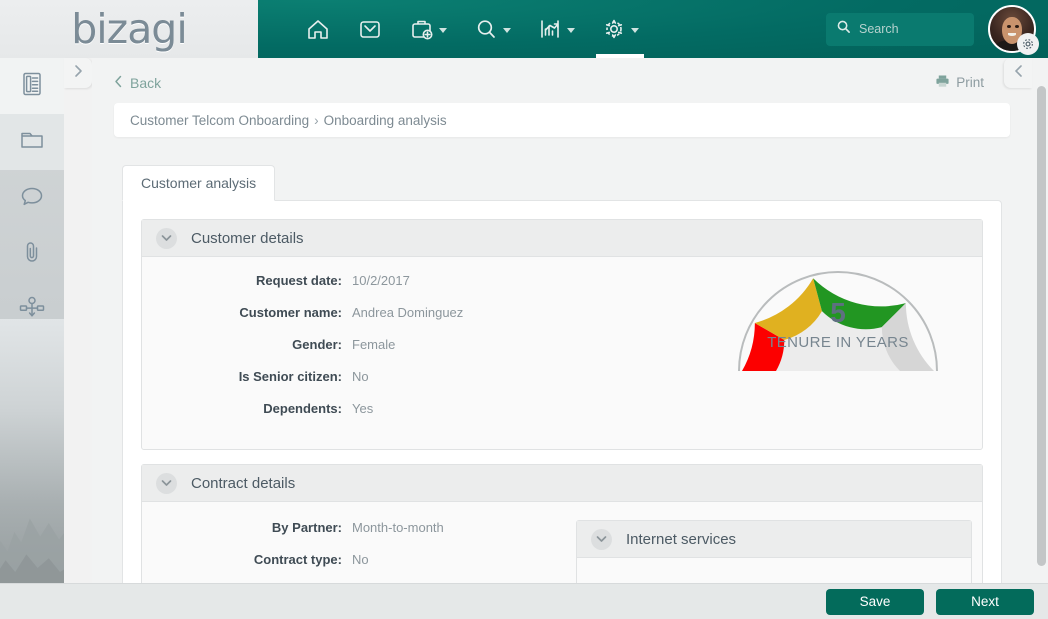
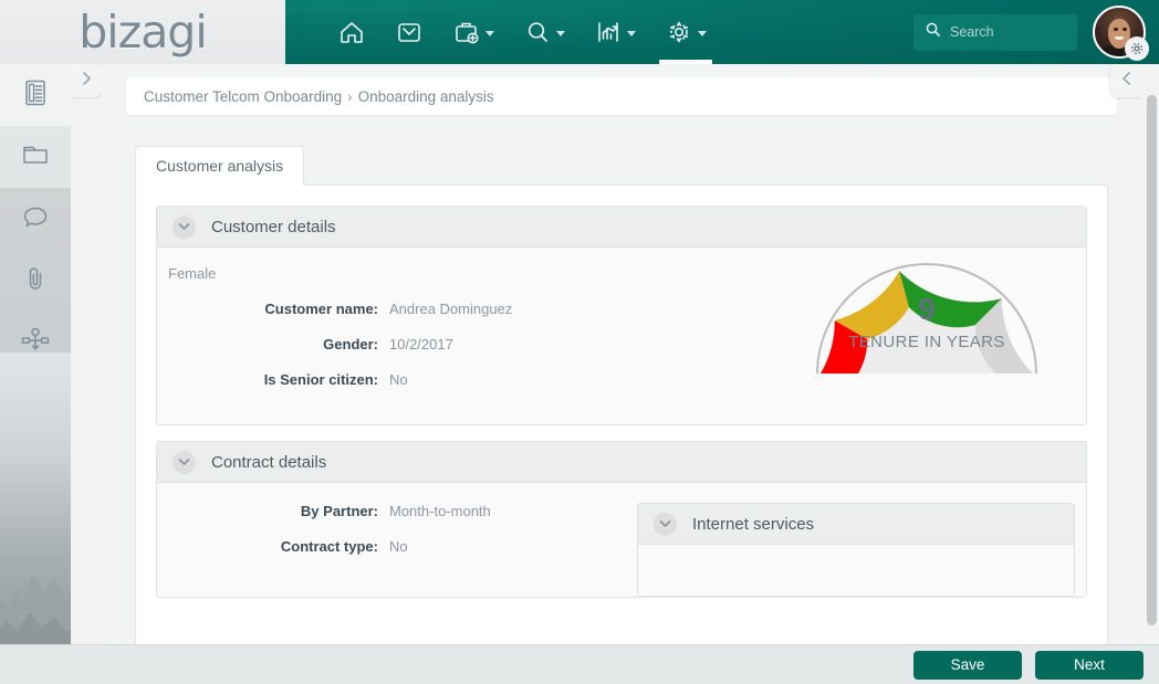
  bizagi
  Search
- Back
- Print
  Customer Telcom Onboarding
  ›
  Onboarding analysis
  Customer analysis
  Customer details
- Request date:
- 10/2/2017
+ Female
  Customer name:
  Andrea Dominguez
  Gender:
- Female
+ 10/2/2017
  Is Senior citizen:
  No
- Dependents:
- Yes
- 5
+ 9
  TENURE IN YEARS
  Contract details
  By Partner:
  Month-to-month
  Contract type:
  No
  Internet services
  Save
  Next
